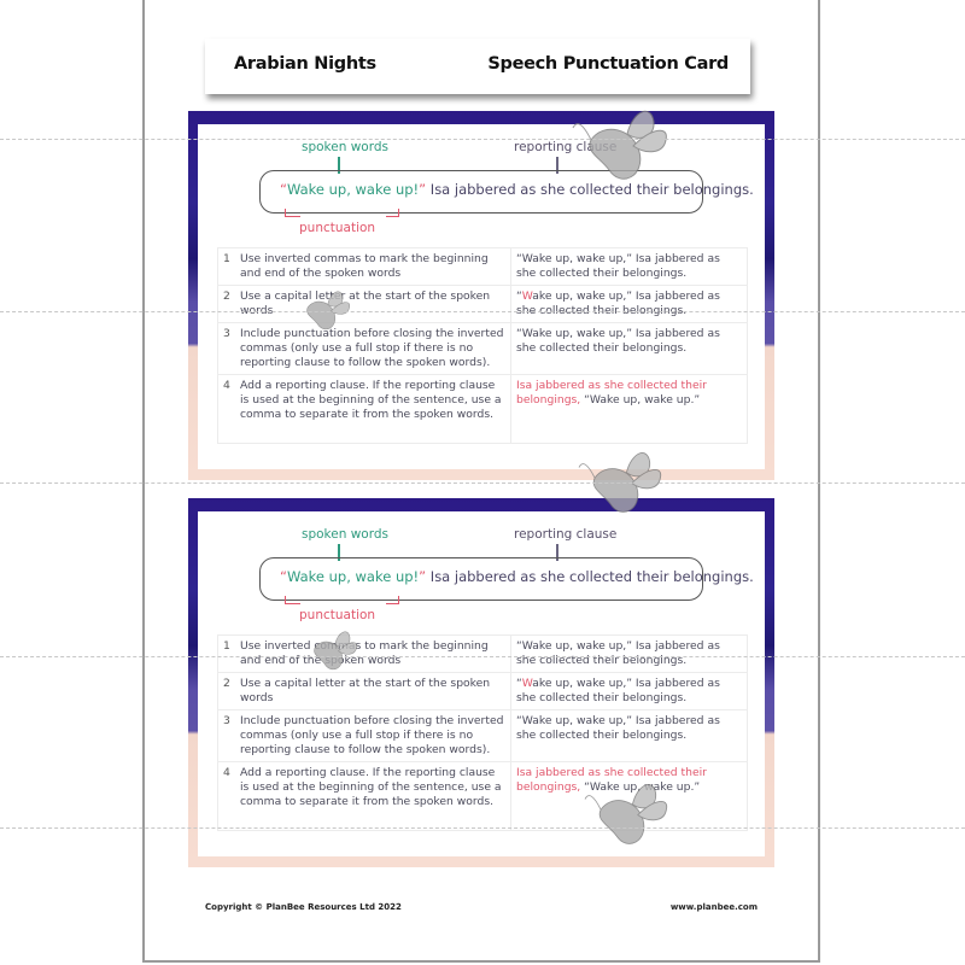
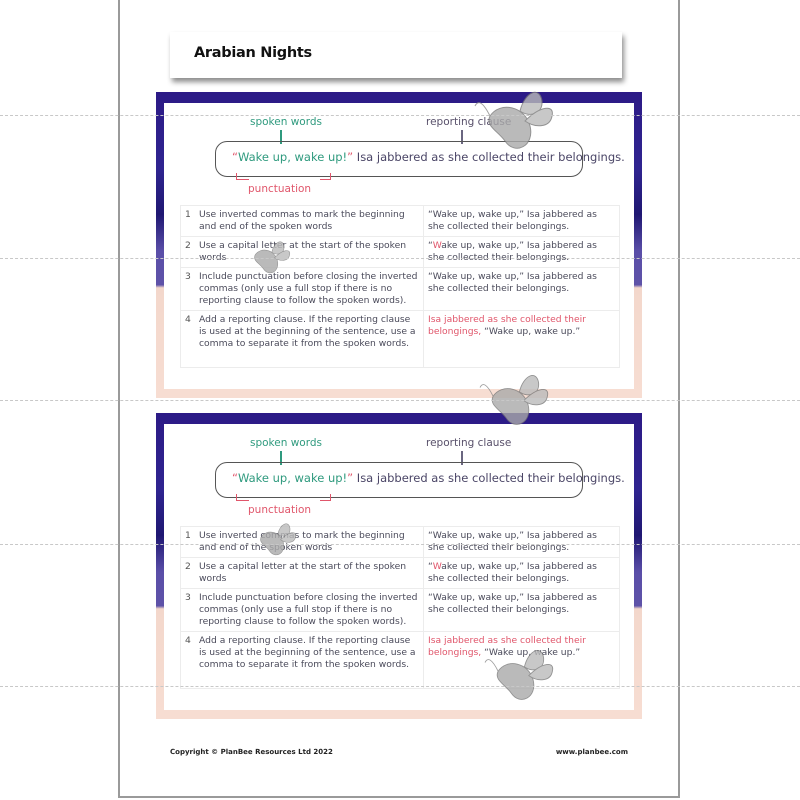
  Arabian Nights
- Speech Punctuation Card
  spoken words
  reporting clause
  “Wake up, wake up!” Isa jabbered as she collected their belongings.
  punctuation
  1	Use inverted commas to mark the beginning and end of the spoken words	“Wake up, wake up,” Isa jabbered as she collected their belongings.
  2	Use a capital letter at the start of the spoken words	“Wake up, wake up,” Isa jabbered as she collected their belongings.
  3	Include punctuation before closing the inverted commas (only use a full stop if there is no reporting clause to follow the spoken words).	“Wake up, wake up,” Isa jabbered as she collected their belongings.
  4	Add a reporting clause. If the reporting clause is used at the beginning of the sentence, use a comma to separate it from the spoken words.	Isa jabbered as she collected their belongings, “Wake up, wake up.”
  spoken words
  reporting clause
  “Wake up, wake up!” Isa jabbered as she collected their belongings.
  punctuation
  1	Use inverted commas to mark the beginning and end of the spoken words	“Wake up, wake up,” Isa jabbered as she collected their belongings.
  2	Use a capital letter at the start of the spoken words	“Wake up, wake up,” Isa jabbered as she collected their belongings.
  3	Include punctuation before closing the inverted commas (only use a full stop if there is no reporting clause to follow the spoken words).	“Wake up, wake up,” Isa jabbered as she collected their belongings.
  4	Add a reporting clause. If the reporting clause is used at the beginning of the sentence, use a comma to separate it from the spoken words.	Isa jabbered as she collected their belongings, “Wake up, wake up.”
  Copyright © PlanBee Resources Ltd 2022
  www.planbee.com
